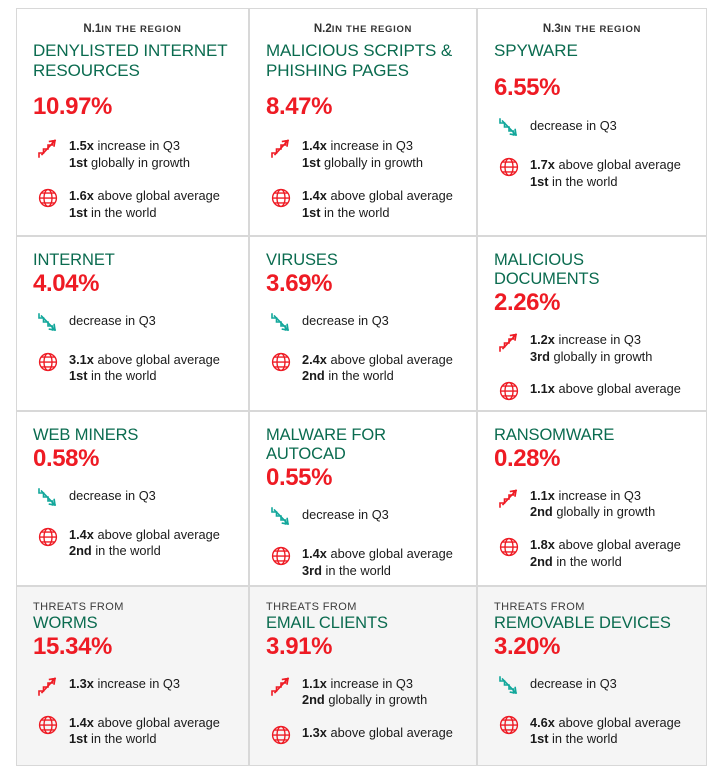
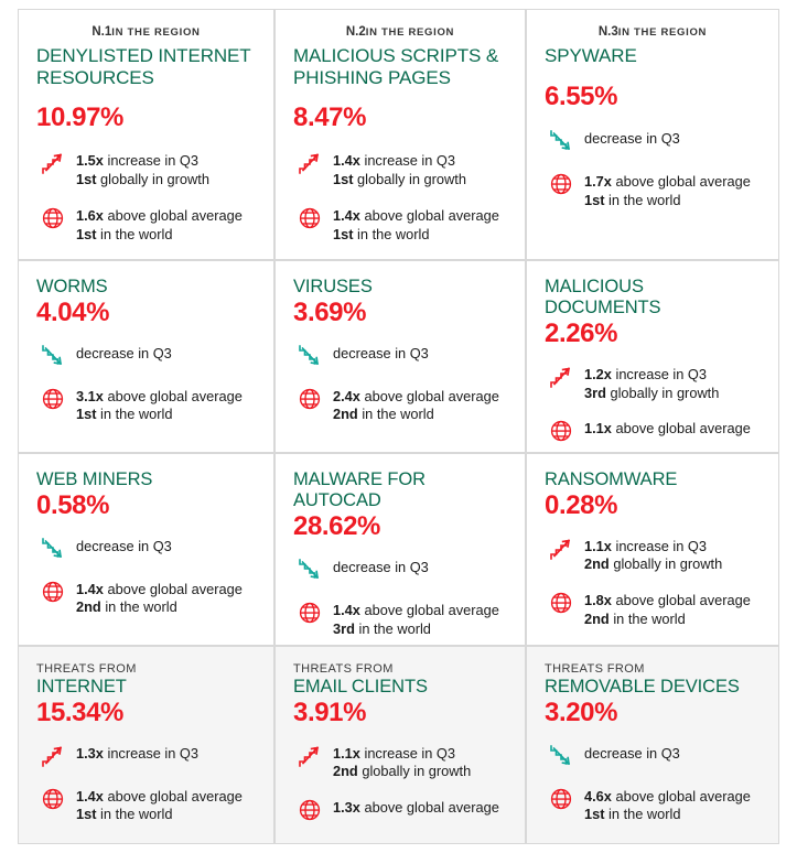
  N.1IN THE REGION
  DENYLISTED INTERNET
  RESOURCES
  10.97%
  1.5x increase in Q3
  1st globally in growth
  1.6x above global average
  1st in the world
  N.2IN THE REGION
  MALICIOUS SCRIPTS &
  PHISHING PAGES
  8.47%
  1.4x increase in Q3
  1st globally in growth
  1.4x above global average
  1st in the world
  N.3IN THE REGION
  SPYWARE
  6.55%
  decrease in Q3
  1.7x above global average
  1st in the world
- INTERNET
+ WORMS
  4.04%
  decrease in Q3
  3.1x above global average
  1st in the world
  VIRUSES
  3.69%
  decrease in Q3
  2.4x above global average
  2nd in the world
  MALICIOUS DOCUMENTS
  2.26%
  1.2x increase in Q3
  3rd globally in growth
  1.1x above global average
  WEB MINERS
  0.58%
  decrease in Q3
  1.4x above global average
  2nd in the world
  MALWARE FOR AUTOCAD
- 0.55%
+ 28.62%
  decrease in Q3
  1.4x above global average
  3rd in the world
  RANSOMWARE
  0.28%
  1.1x increase in Q3
  2nd globally in growth
  1.8x above global average
  2nd in the world
  THREATS FROM
- WORMS
+ INTERNET
  15.34%
  1.3x increase in Q3
  1.4x above global average
  1st in the world
  THREATS FROM
  EMAIL CLIENTS
  3.91%
  1.1x increase in Q3
  2nd globally in growth
  1.3x above global average
  THREATS FROM
  REMOVABLE DEVICES
  3.20%
  decrease in Q3
  4.6x above global average
  1st in the world
